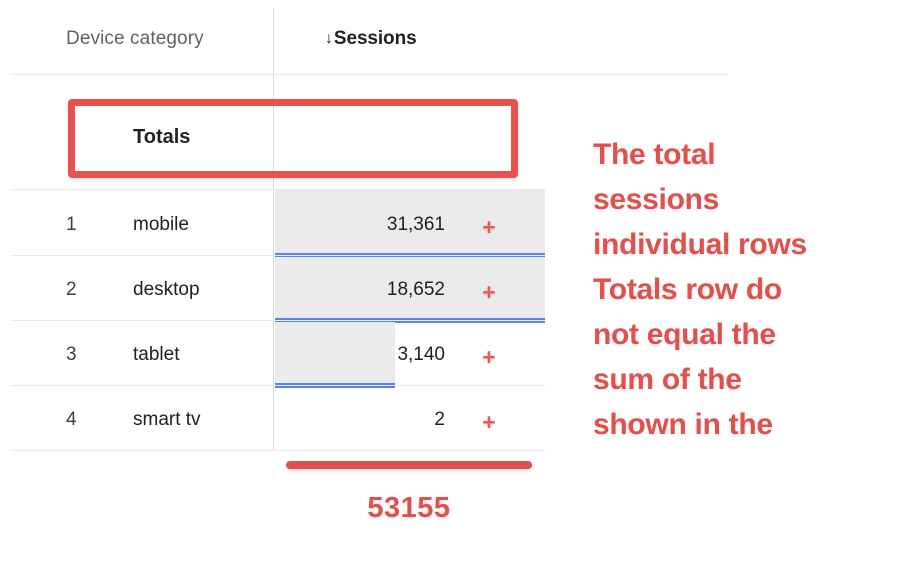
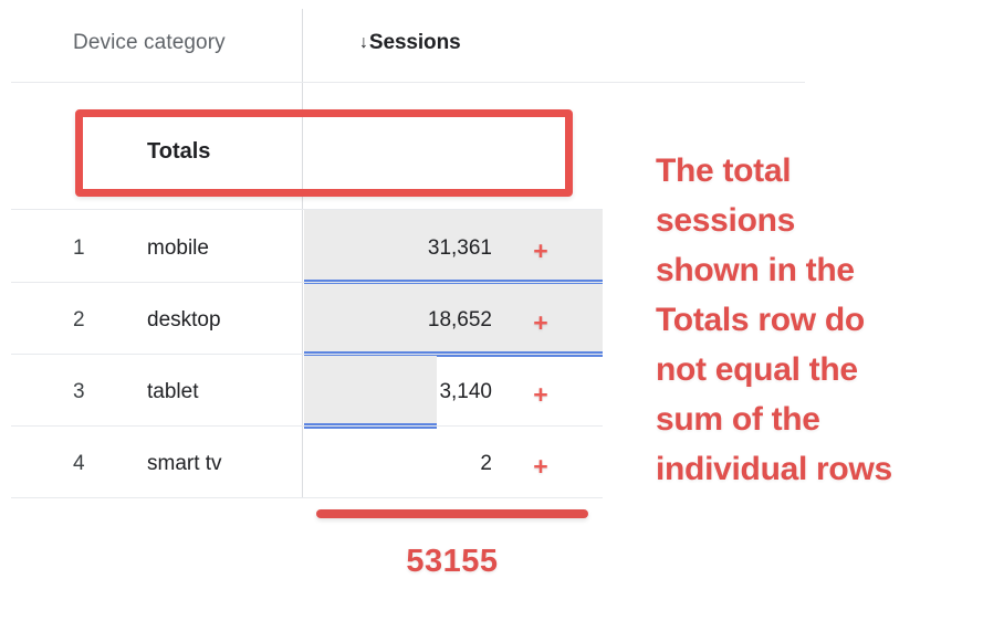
  Device category
  ↓
  Sessions
  Totals
  1
  mobile
  31,361
  +
  2
  desktop
  18,652
  +
  3
  tablet
  3,140
  +
  4
  smart tv
  2
  +
  53155
  The total
  sessions
- individual rows
+ shown in the
  Totals row do
  not equal the
  sum of the
- shown in the
+ individual rows
